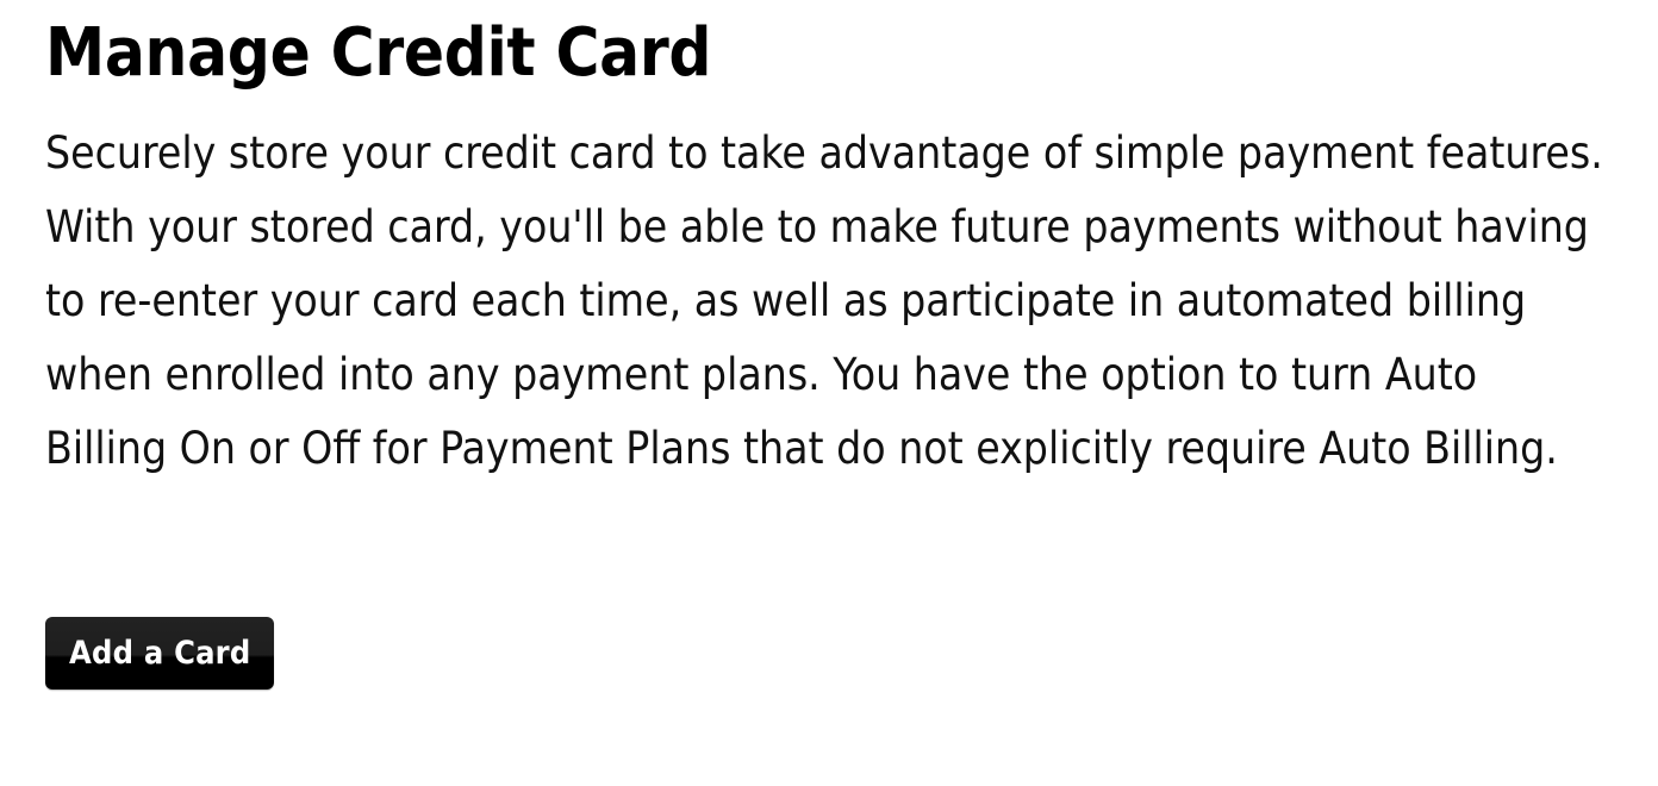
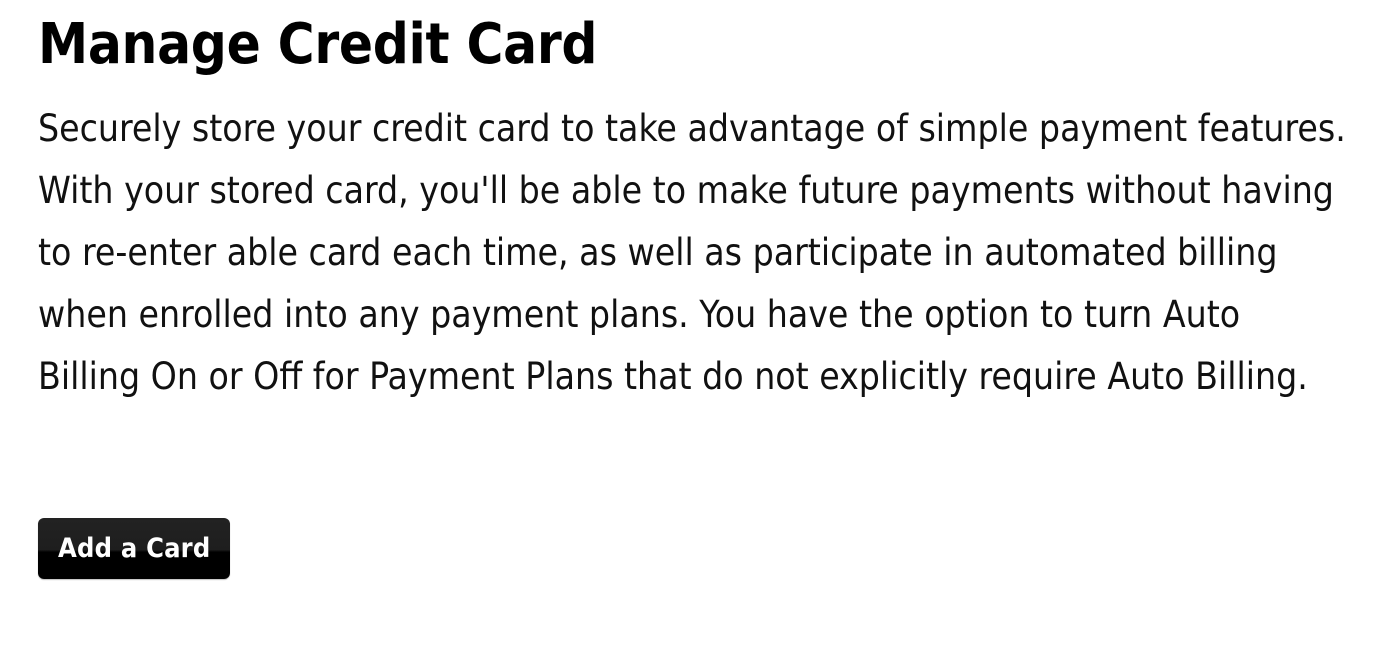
  Manage Credit Card
- Securely store your credit card to take advantage of simple payment features. With your stored card, you'll be able to make future payments without having to re-enter your card each time, as well as participate in automated billing when enrolled into any payment plans. You have the option to turn Auto Billing On or Off for Payment Plans that do not explicitly require Auto Billing.
+ Securely store your credit card to take advantage of simple payment features. With your stored card, you'll be able to make future payments without having to re-enter able card each time, as well as participate in automated billing when enrolled into any payment plans. You have the option to turn Auto Billing On or Off for Payment Plans that do not explicitly require Auto Billing.
  Add a Card
